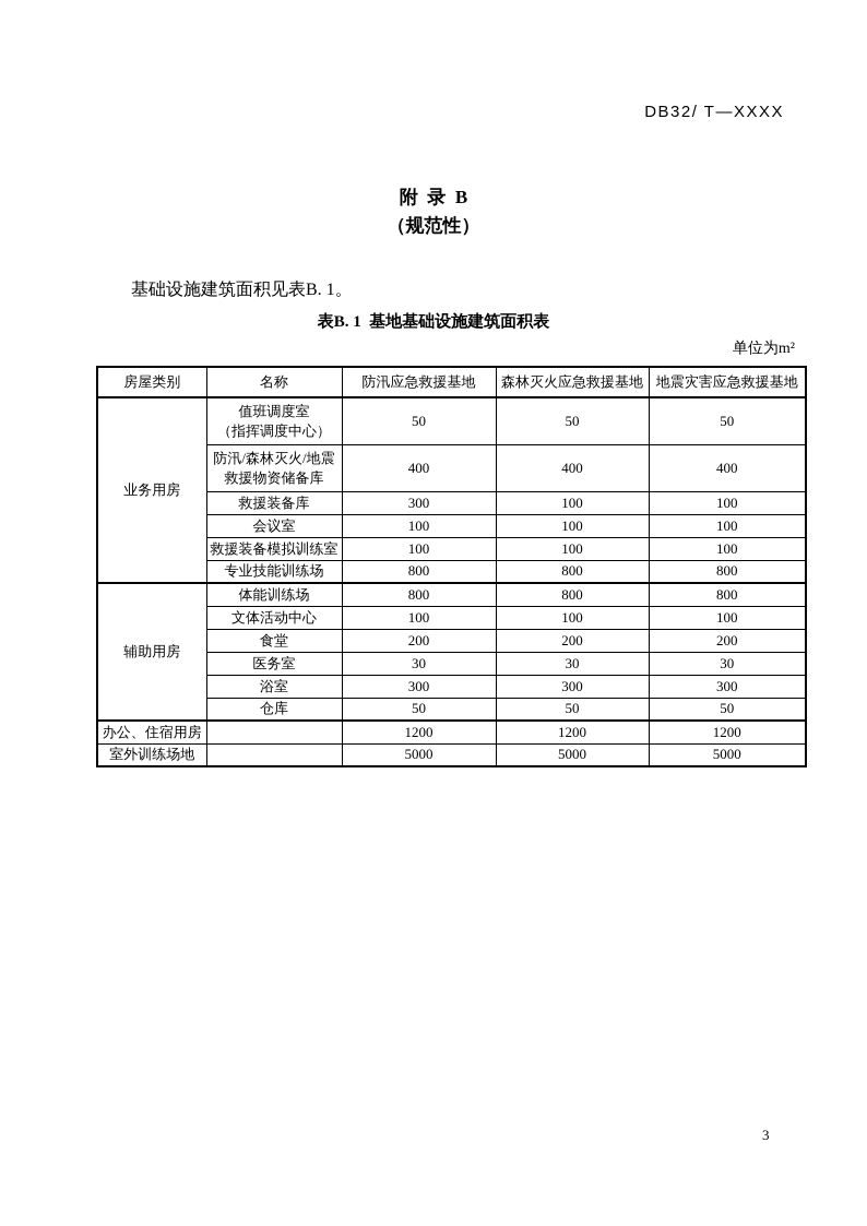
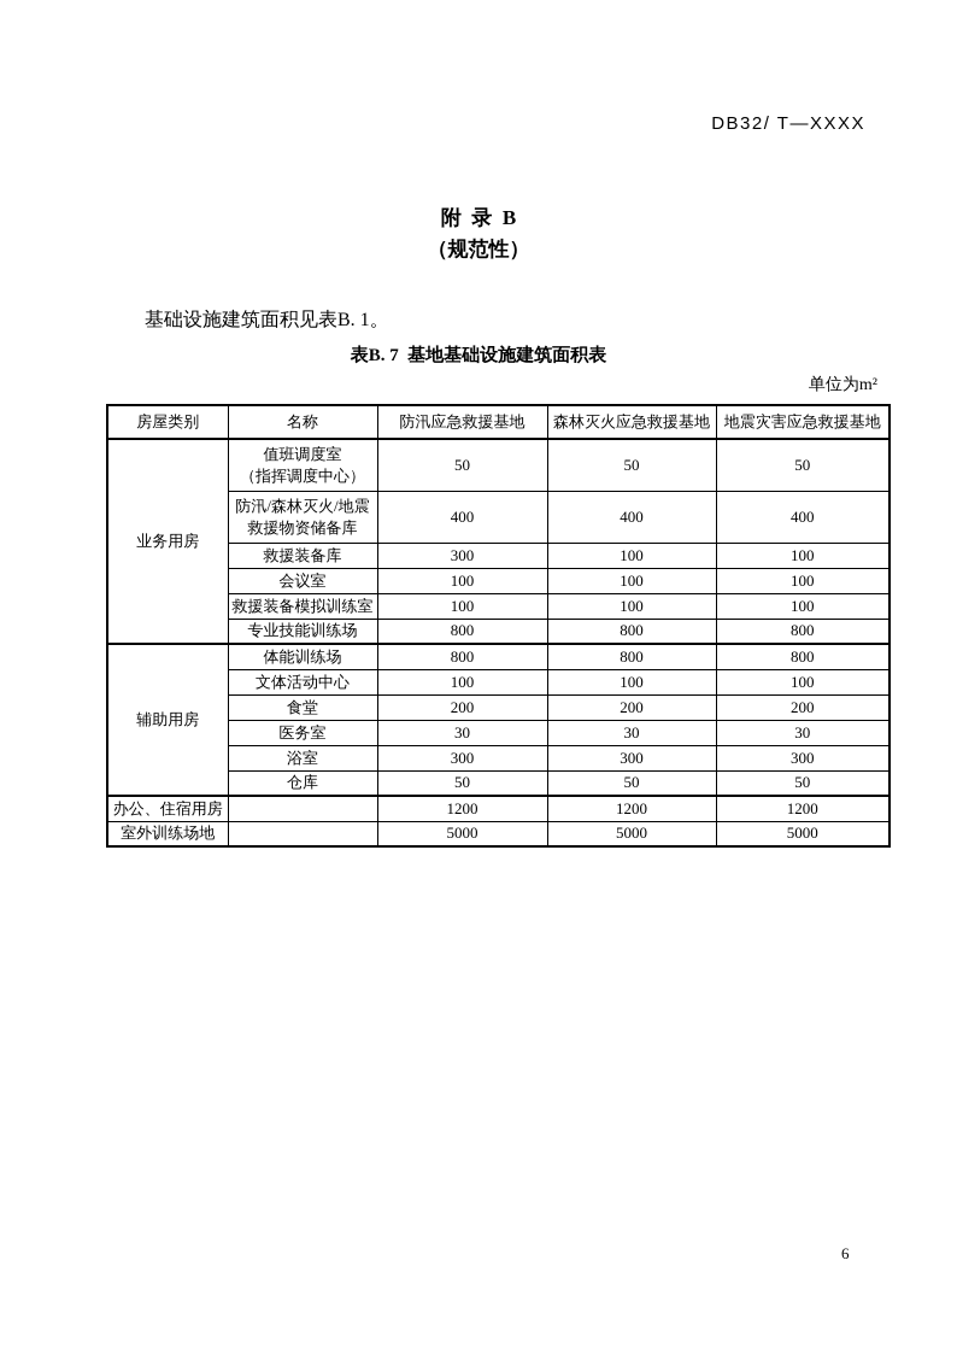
  DB32/ T—XXXX
  附 录 B
  （规范性）
  基础设施建筑面积见表B. 1。
- 表B. 1 基地基础设施建筑面积表
+ 表B. 7 基地基础设施建筑面积表
  单位为m²
  房屋类别	名称	防汛应急救援基地	森林灭火应急救援基地	地震灾害应急救援基地
  业务用房	值班调度室 （指挥调度中心）	50	50	50
  防汛/森林灭火/地震 救援物资储备库	400	400	400
  救援装备库	300	100	100
  会议室	100	100	100
  救援装备模拟训练室	100	100	100
  专业技能训练场	800	800	800
  辅助用房	体能训练场	800	800	800
  文体活动中心	100	100	100
  食堂	200	200	200
  医务室	30	30	30
  浴室	300	300	300
  仓库	50	50	50
  办公、住宿用房		1200	1200	1200
  室外训练场地		5000	5000	5000
- 3
+ 6
